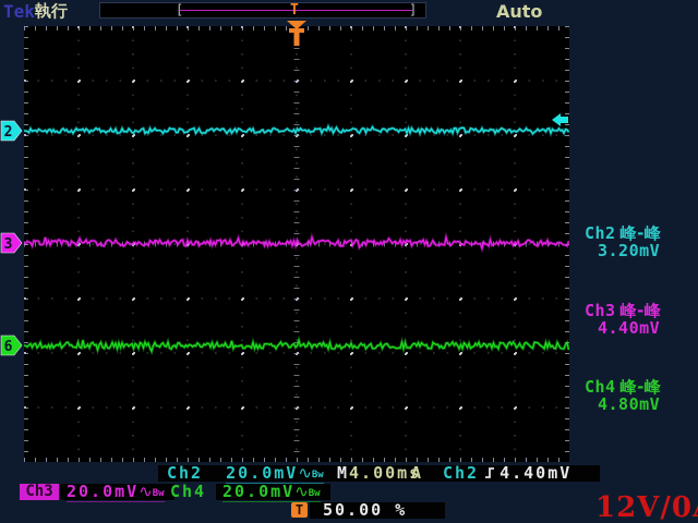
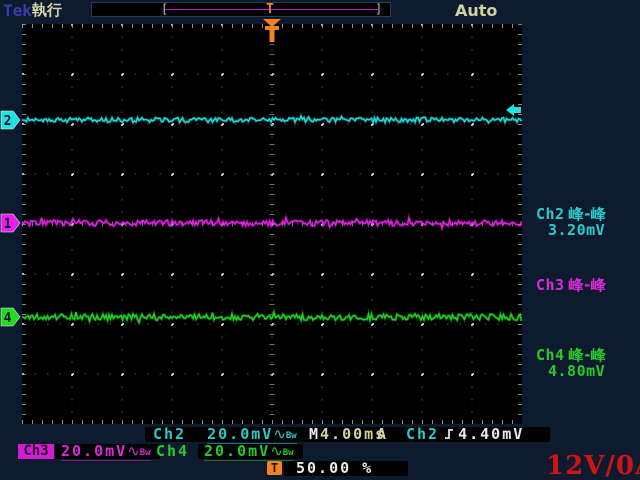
  Tek
  執行
  ]
  T
  Auto
  2
- 3
+ 1
- 6
+ 4
  Ch2 峰-峰
  3.20mV
  Ch3 峰-峰
- 4.40mV
  Ch4 峰-峰
  4.80mV
  Ch2 20.0mV∿Bw
  M4.00ms
  A
  Ch2 4.40mV
  Ch3
  20.0mV∿Bw
  Ch4
  20.0mV∿Bw
  T
  50.00 %
  12V/0
